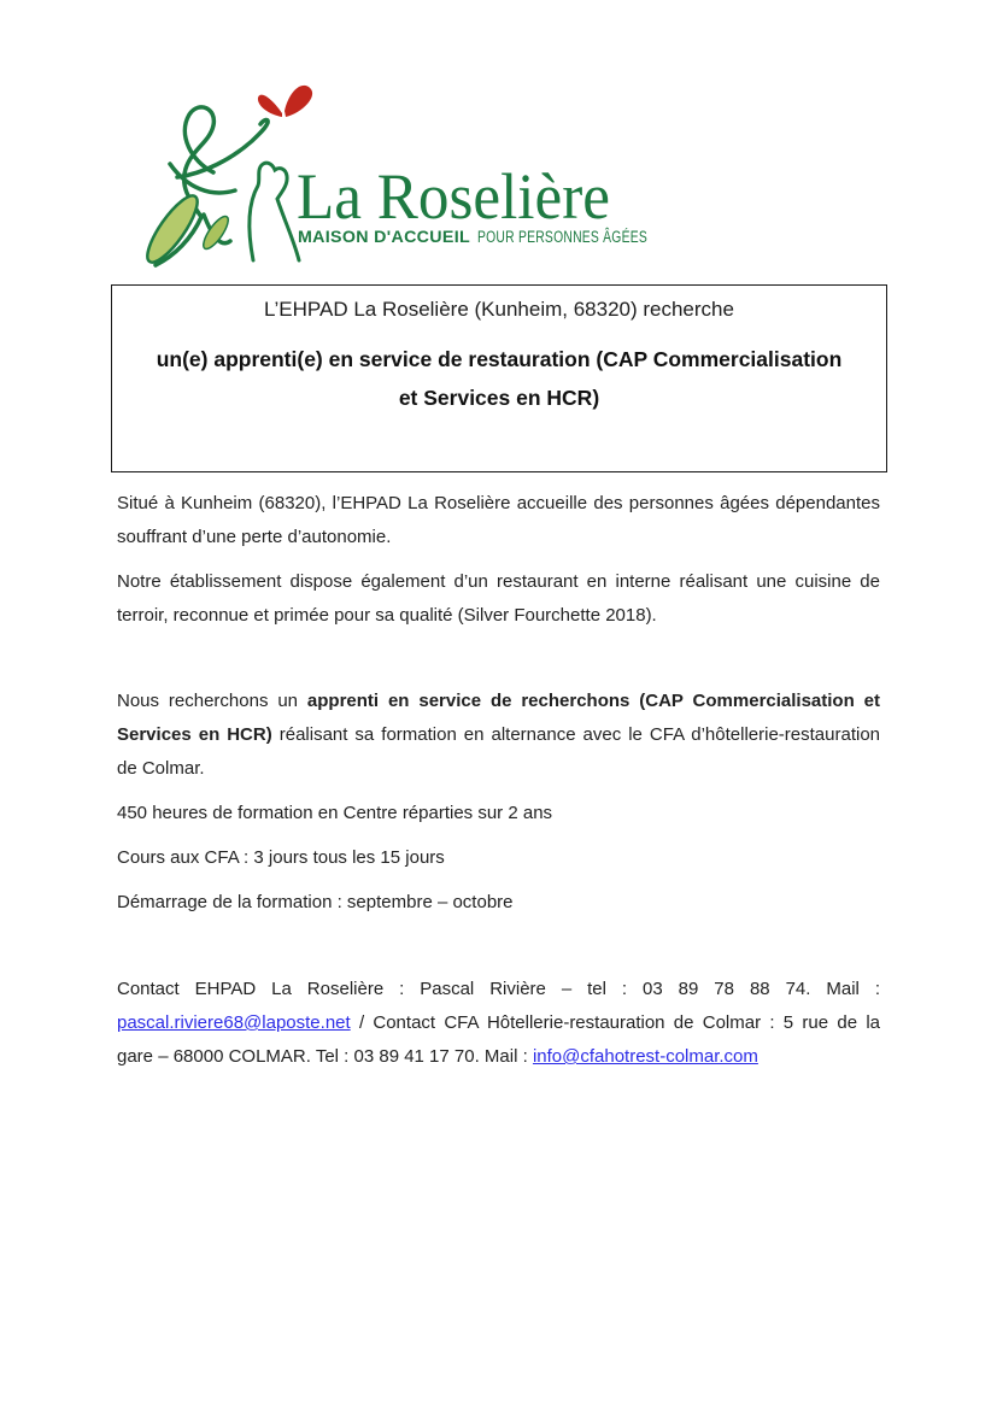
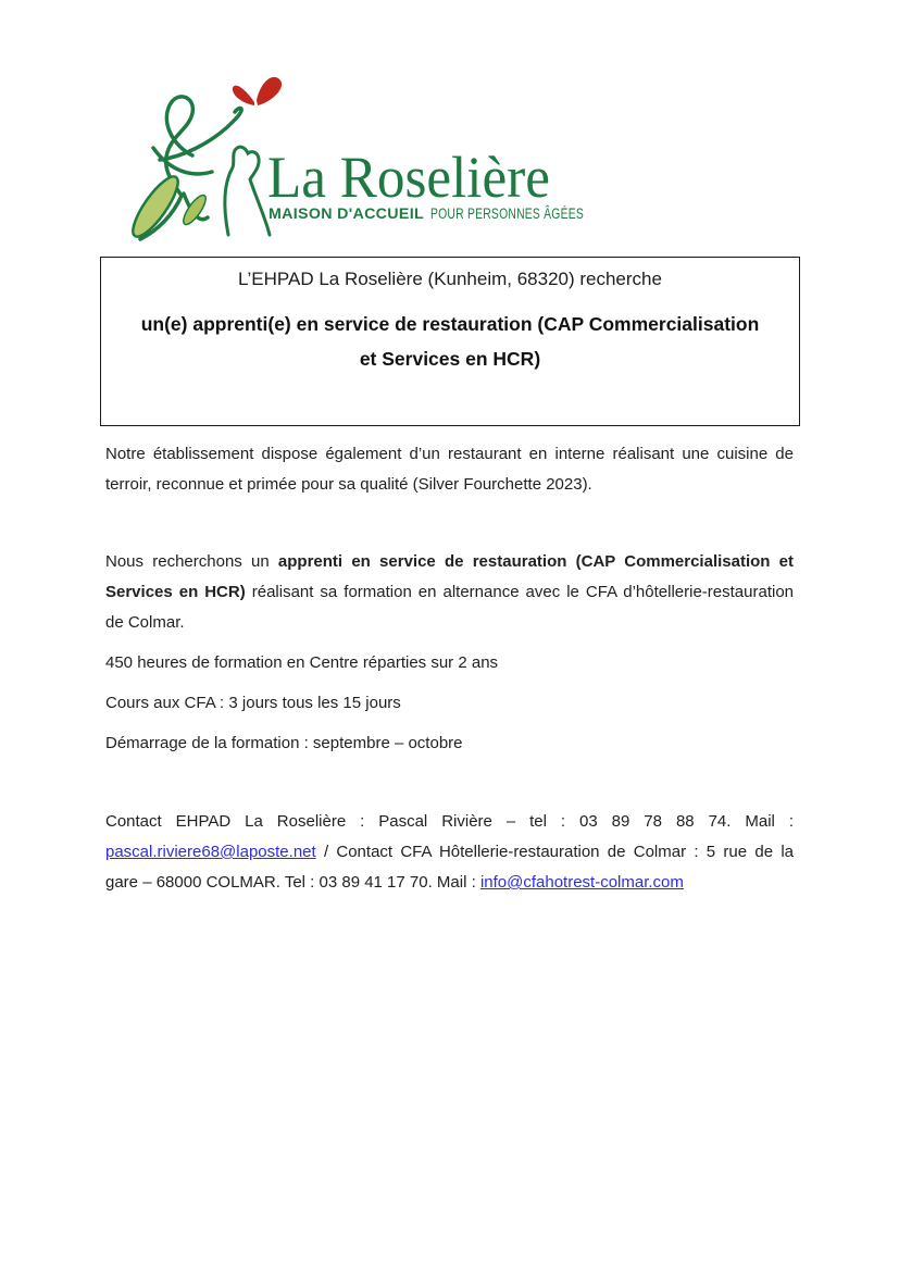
  La Roselière
  MAISON D'ACCUEIL
  POUR PERSONNES ÂGÉES
  L’EHPAD La Roselière (Kunheim, 68320) recherche
  un(e) apprenti(e) en service de restauration (CAP Commercialisation
  et Services en HCR)
- Situé à Kunheim (68320), l’EHPAD La Roselière accueille des personnes âgées dépendantes souffrant d’une perte d’autonomie.
- Notre établissement dispose également d’un restaurant en interne réalisant une cuisine de terroir, reconnue et primée pour sa qualité (Silver Fourchette 2018).
+ Notre établissement dispose également d’un restaurant en interne réalisant une cuisine de terroir, reconnue et primée pour sa qualité (Silver Fourchette 2023).
- Nous recherchons un apprenti en service de recherchons (CAP Commercialisation et Services en HCR) réalisant sa formation en alternance avec le CFA d’hôtellerie-restauration de Colmar.
+ Nous recherchons un apprenti en service de restauration (CAP Commercialisation et Services en HCR) réalisant sa formation en alternance avec le CFA d’hôtellerie-restauration de Colmar.
  450 heures de formation en Centre réparties sur 2 ans
  Cours aux CFA : 3 jours tous les 15 jours
  Démarrage de la formation : septembre – octobre
  Contact EHPAD La Roselière : Pascal Rivière – tel : 03 89 78 88 74. Mail : pascal.riviere68@laposte.net / Contact CFA Hôtellerie-restauration de Colmar : 5 rue de la gare – 68000 COLMAR. Tel : 03 89 41 17 70. Mail : info@cfahotrest-colmar.com
